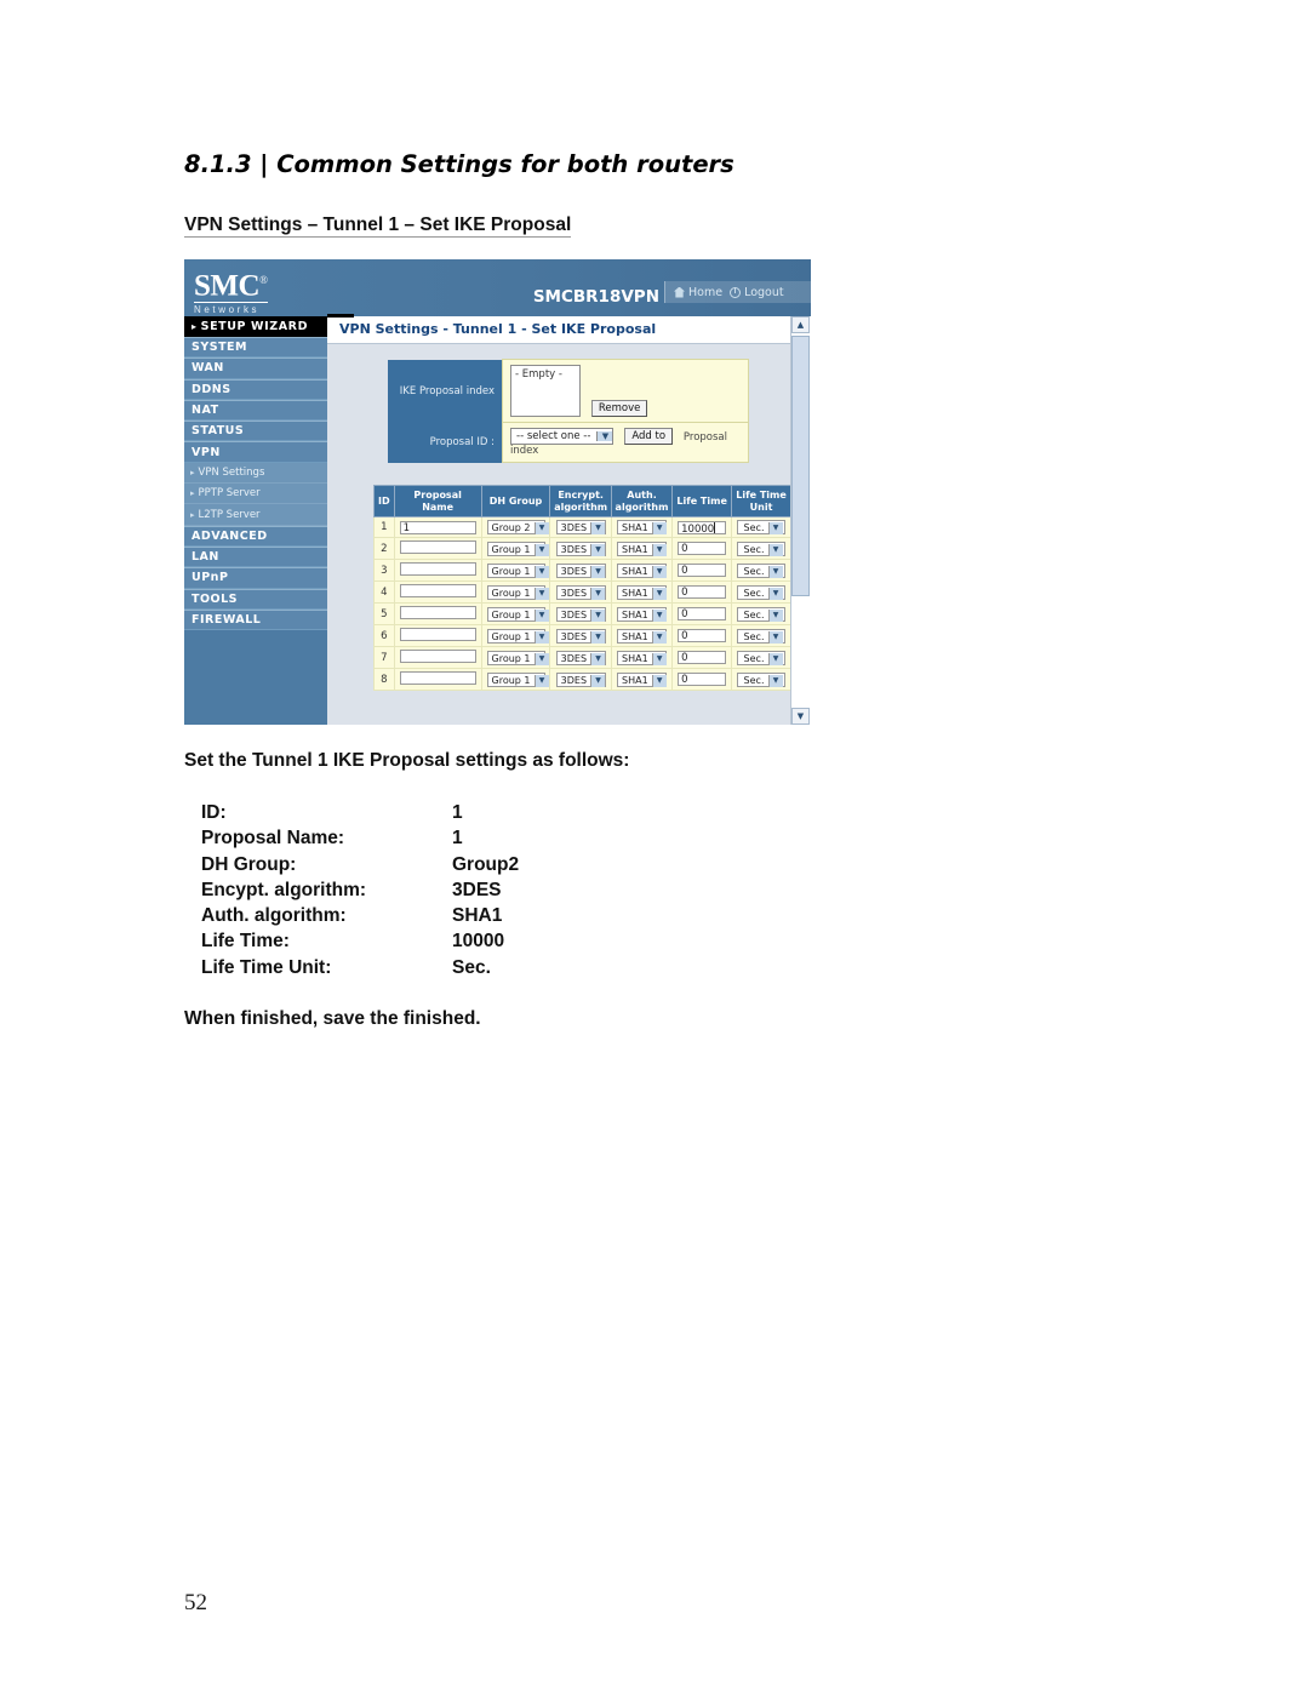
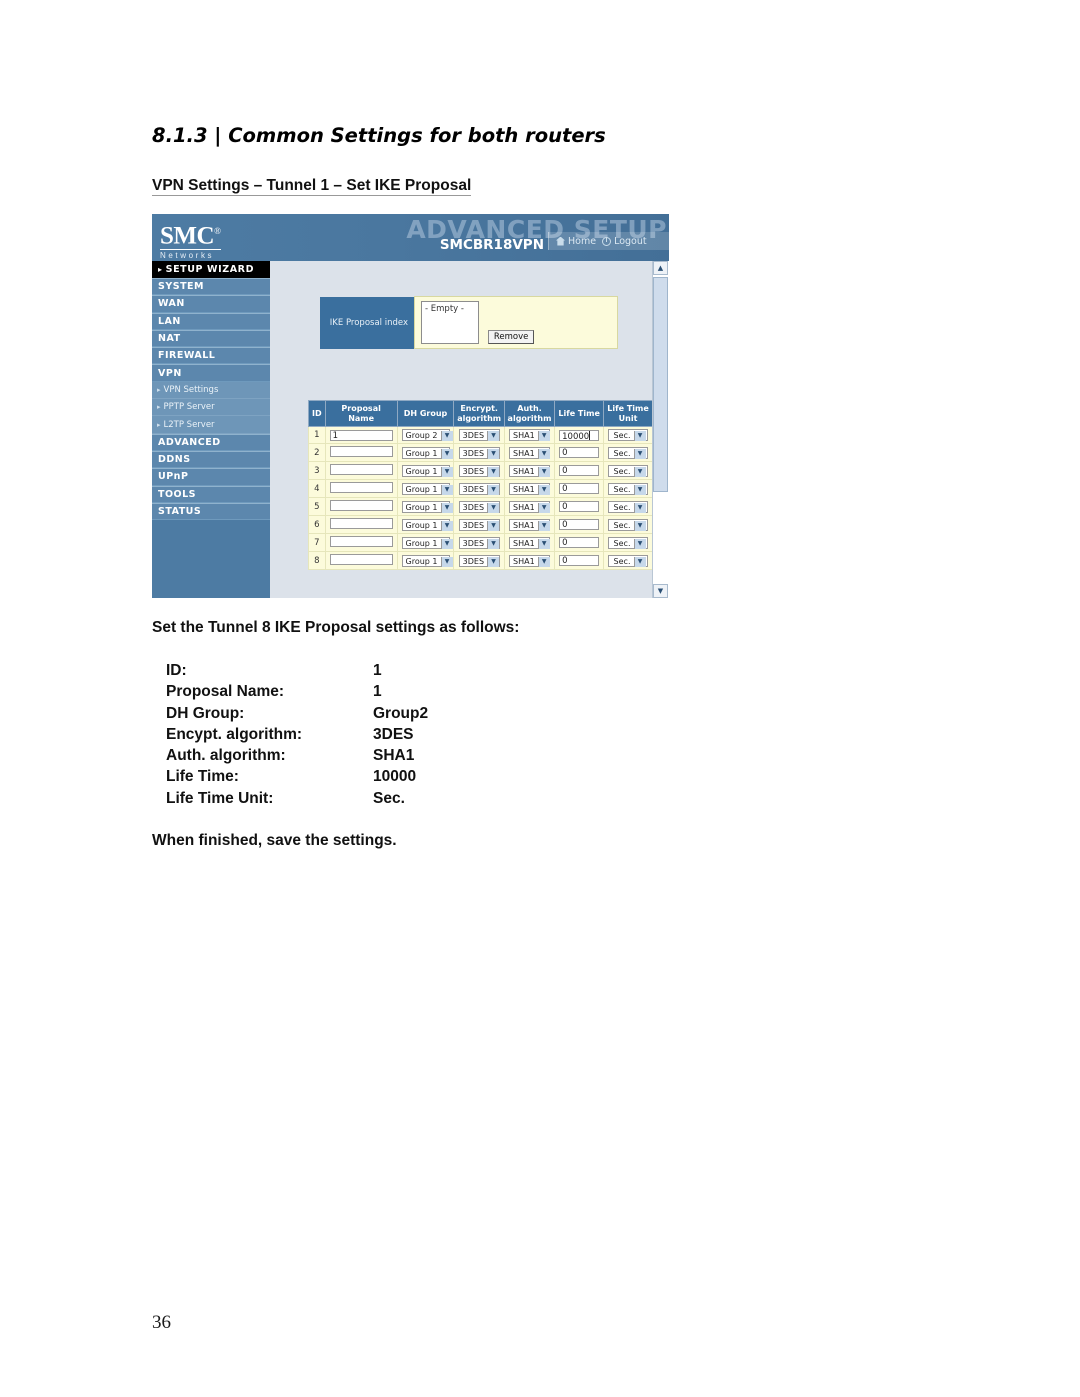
  8.1.3 | Common Settings for both routers
  VPN Settings – Tunnel 1 – Set IKE Proposal
+ ADVANCED SETUP
  SMC®
  Networks
  SMCBR18VPN
  Home
  Logout
  ▸
  SETUP WIZARD
  SYSTEM
  WAN
- DDNS
+ LAN
  NAT
- STATUS
+ FIREWALL
  VPN
  ▸
  VPN Settings
  ▸
  PPTP Server
  ▸
  L2TP Server
  ADVANCED
- LAN
+ DDNS
  UPnP
  TOOLS
- FIREWALL
+ STATUS
- VPN Settings - Tunnel 1 - Set IKE Proposal
  IKE Proposal index	- Empty - Remove
- Proposal ID :	-- select one -- ▼ Add to Proposal index
  ID	Proposal Name	DH Group	Encrypt. algorithm	Auth. algorithm	Life Time	Life Time Unit
  1	1	Group 2	3DES	SHA1	10000	Sec.
  2		Group 1	3DES	SHA1	0	Sec.
  3		Group 1	3DES	SHA1	0	Sec.
  4		Group 1	3DES	SHA1	0	Sec.
  5		Group 1	3DES	SHA1	0	Sec.
  6		Group 1	3DES	SHA1	0	Sec.
  7		Group 1	3DES	SHA1	0	Sec.
  8		Group 1	3DES	SHA1	0	Sec.
  ▲
  ▼
- Set the Tunnel 1 IKE Proposal settings as follows:
+ Set the Tunnel 8 IKE Proposal settings as follows:
  ID:
  1
  Proposal Name:
  1
  DH Group:
  Group2
  Encypt. algorithm:
  3DES
  Auth. algorithm:
  SHA1
  Life Time:
  10000
  Life Time Unit:
  Sec.
- When finished, save the finished.
+ When finished, save the settings.
- 52
+ 36
